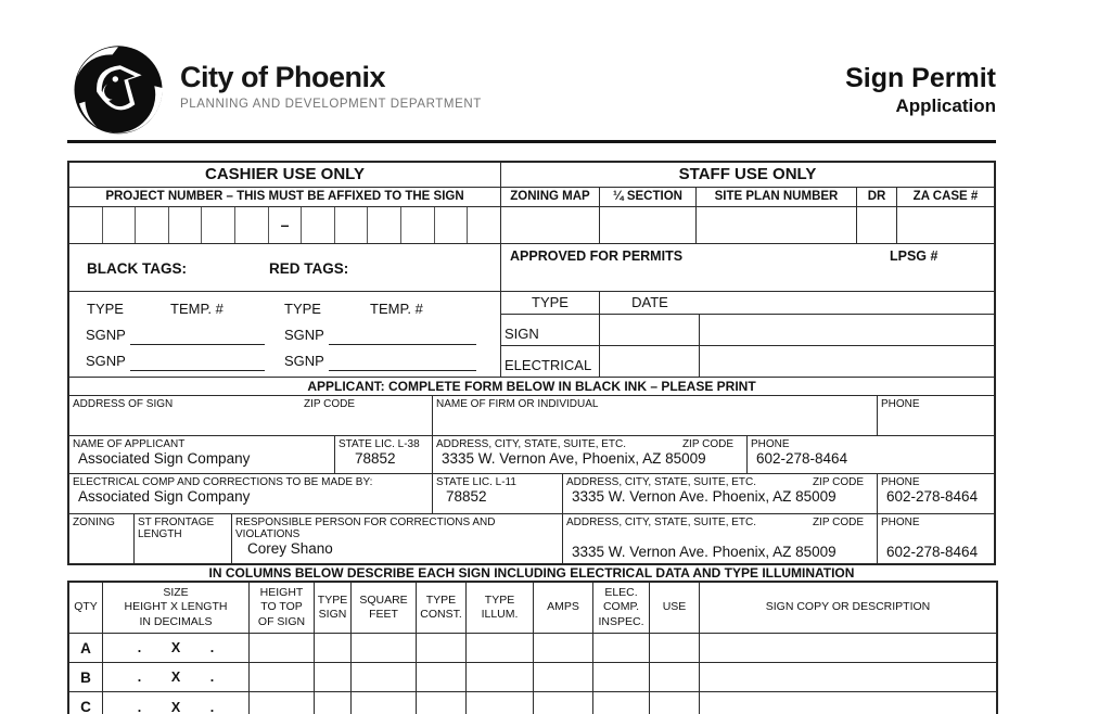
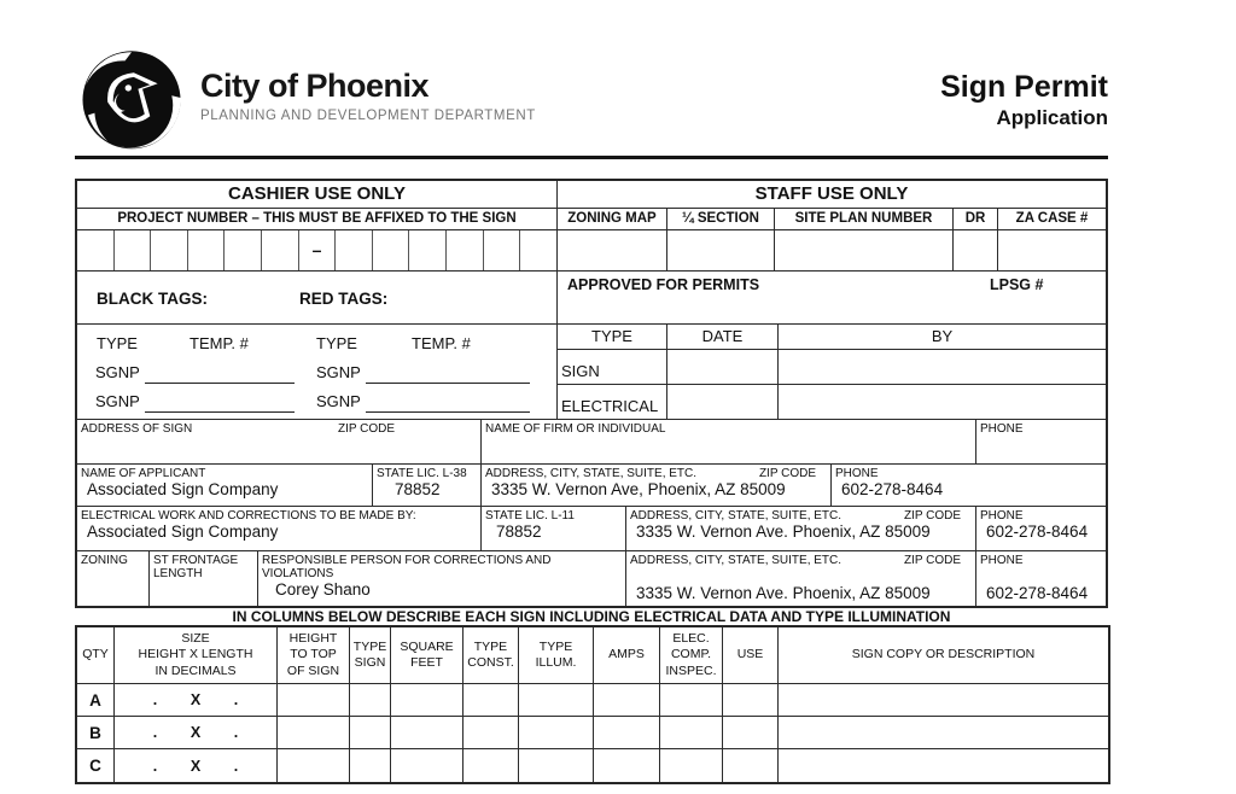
  City of Phoenix
  PLANNING AND DEVELOPMENT DEPARTMENT
  Sign Permit
  Application
  CASHIER USE ONLY
  PROJECT NUMBER – THIS MUST BE AFFIXED TO THE SIGN
  –
  BLACK TAGS:
  RED TAGS:
  TYPE
  TEMP. #
  TYPE
  TEMP. #
  SGNP
  SGNP
  SGNP
  SGNP
  STAFF USE ONLY
  ZONING MAP
  ¼ SECTION
  SITE PLAN NUMBER
  DR
  ZA CASE #
  APPROVED FOR PERMITS
  LPSG #
  TYPE
  DATE
+ BY
  SIGN
  ELECTRICAL
- APPLICANT: COMPLETE FORM BELOW IN BLACK INK – PLEASE PRINT
  ADDRESS OF SIGN
  ZIP CODE
  NAME OF FIRM OR INDIVIDUAL
  PHONE
  NAME OF APPLICANT
  Associated Sign Company
  STATE LIC. L-38
  78852
  ADDRESS, CITY, STATE, SUITE, ETC.
  ZIP CODE
  3335 W. Vernon Ave, Phoenix, AZ 85009
  PHONE
  602-278-8464
- ELECTRICAL COMP AND CORRECTIONS TO BE MADE BY:
+ ELECTRICAL WORK AND CORRECTIONS TO BE MADE BY:
  Associated Sign Company
  STATE LIC. L-11
  78852
  ADDRESS, CITY, STATE, SUITE, ETC.
  ZIP CODE
  3335 W. Vernon Ave. Phoenix, AZ 85009
  PHONE
  602-278-8464
  ZONING
  ST FRONTAGE
  LENGTH
  RESPONSIBLE PERSON FOR CORRECTIONS AND
  VIOLATIONS
  Corey Shano
  ADDRESS, CITY, STATE, SUITE, ETC.
  ZIP CODE
  3335 W. Vernon Ave. Phoenix, AZ 85009
  PHONE
  602-278-8464
  IN COLUMNS BELOW DESCRIBE EACH SIGN INCLUDING ELECTRICAL DATA AND TYPE ILLUMINATION
  QTY
  SIZE
  HEIGHT X LENGTH
  IN DECIMALS
  HEIGHT
  TO TOP
  OF SIGN
  TYPE
  SIGN
  SQUARE
  FEET
  TYPE
  CONST.
  TYPE
  ILLUM.
  AMPS
  ELEC.
  COMP.
  INSPEC.
  USE
  SIGN COPY OR DESCRIPTION
  A
  .
  X
  .
  B
  .
  X
  .
  C
  .
  X
  .
